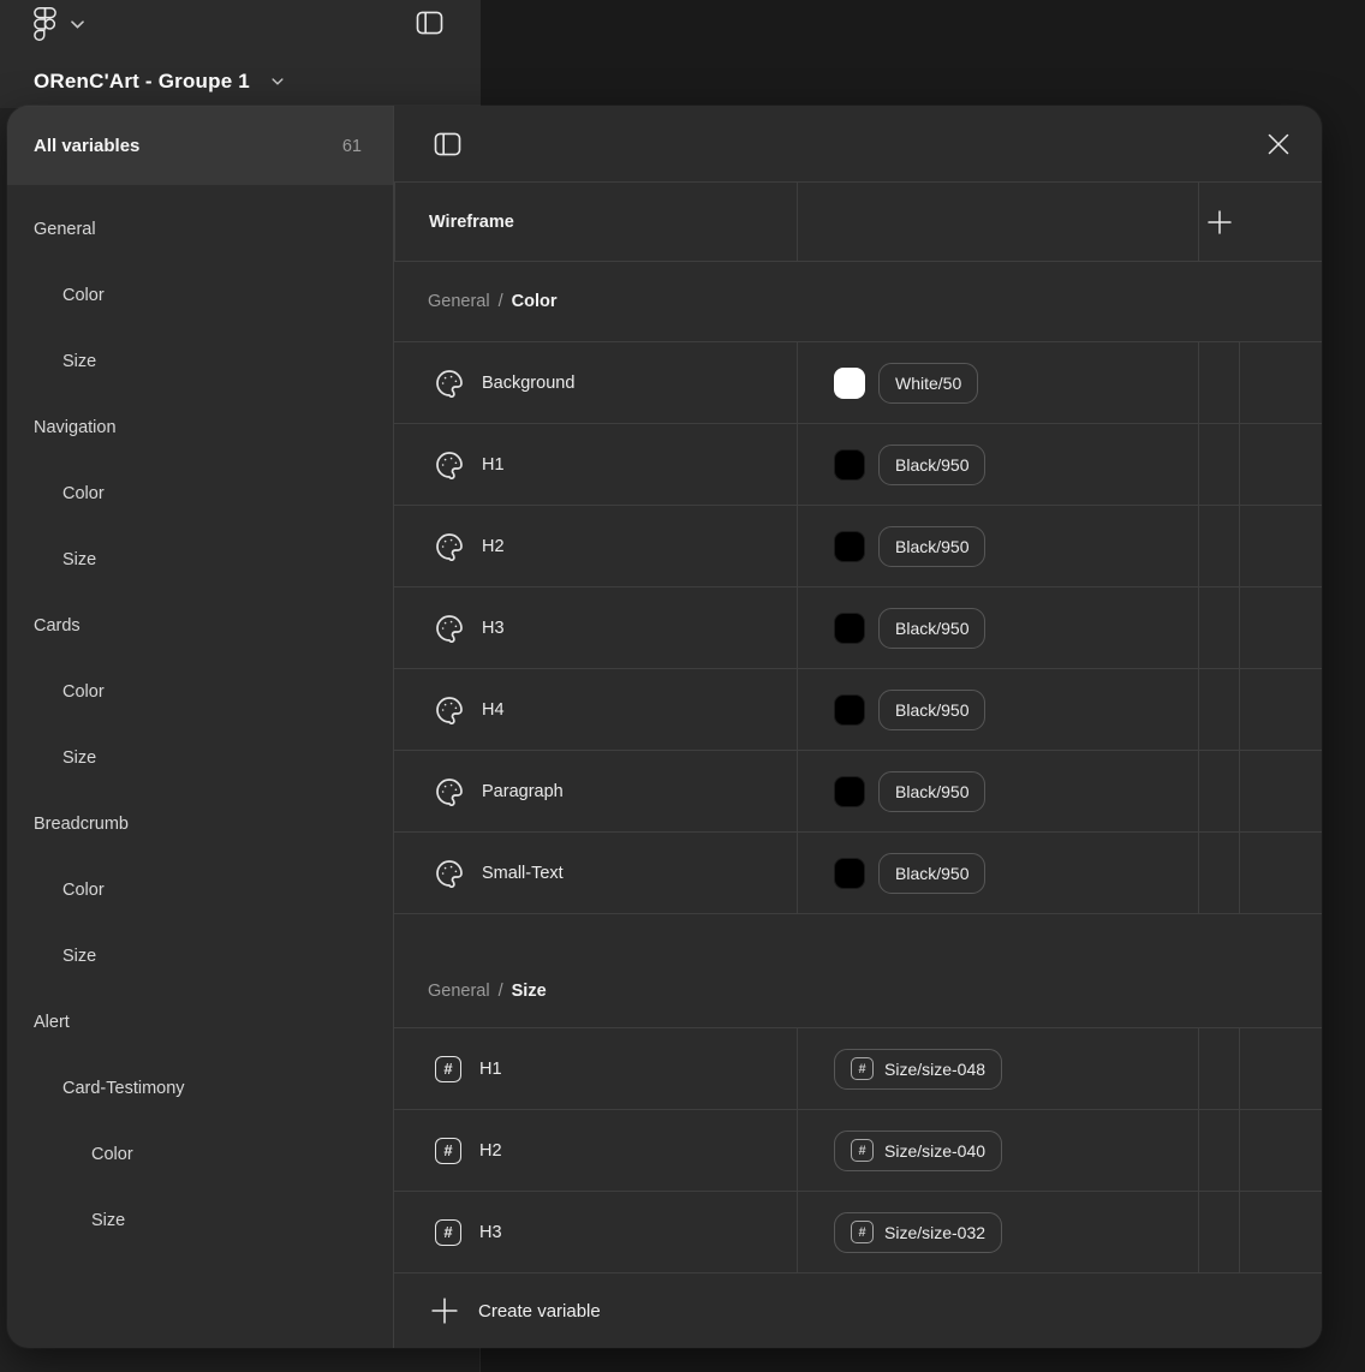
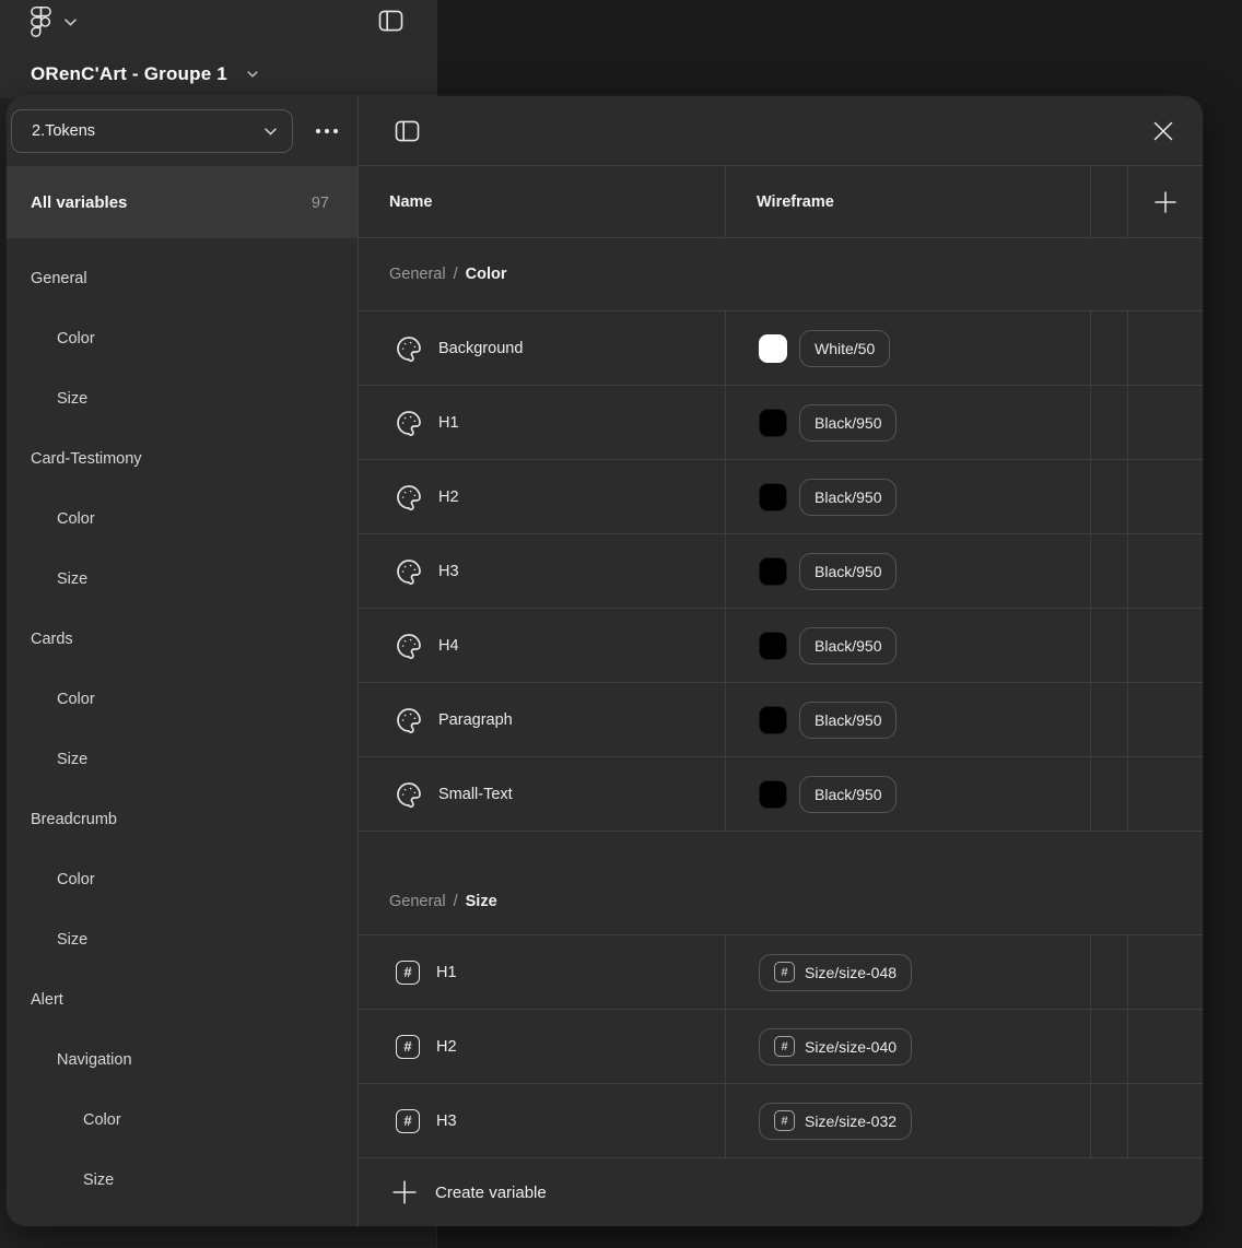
  ORenC'Art - Groupe 1
+ 2.Tokens
  All variables
- 61
+ 97
  General
  Color
  Size
- Navigation
+ Card-Testimony
  Color
  Size
  Cards
  Color
  Size
  Breadcrumb
  Color
  Size
  Alert
- Card-Testimony
+ Navigation
  Color
  Size
+ Name
  Wireframe
  General
  /
  Color
  Background
  White/50
  H1
  Black/950
  H2
  Black/950
  H3
  Black/950
  H4
  Black/950
  Paragraph
  Black/950
  Small-Text
  Black/950
  General
  /
  Size
  #
  H1
  #
  Size/size-048
  #
  H2
  #
  Size/size-040
  #
  H3
  #
  Size/size-032
  Create variable
